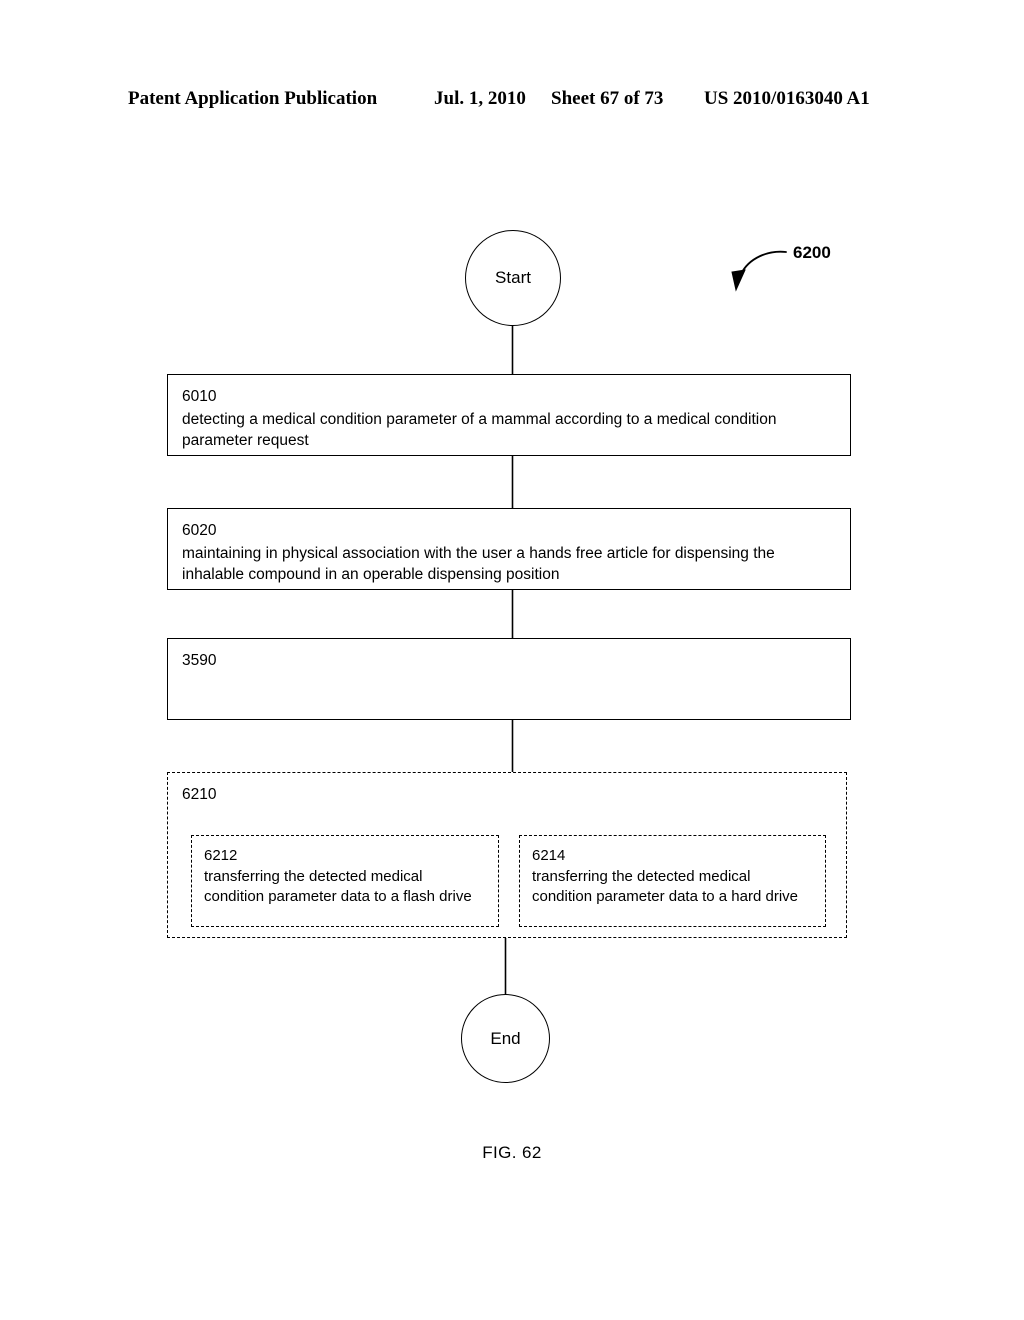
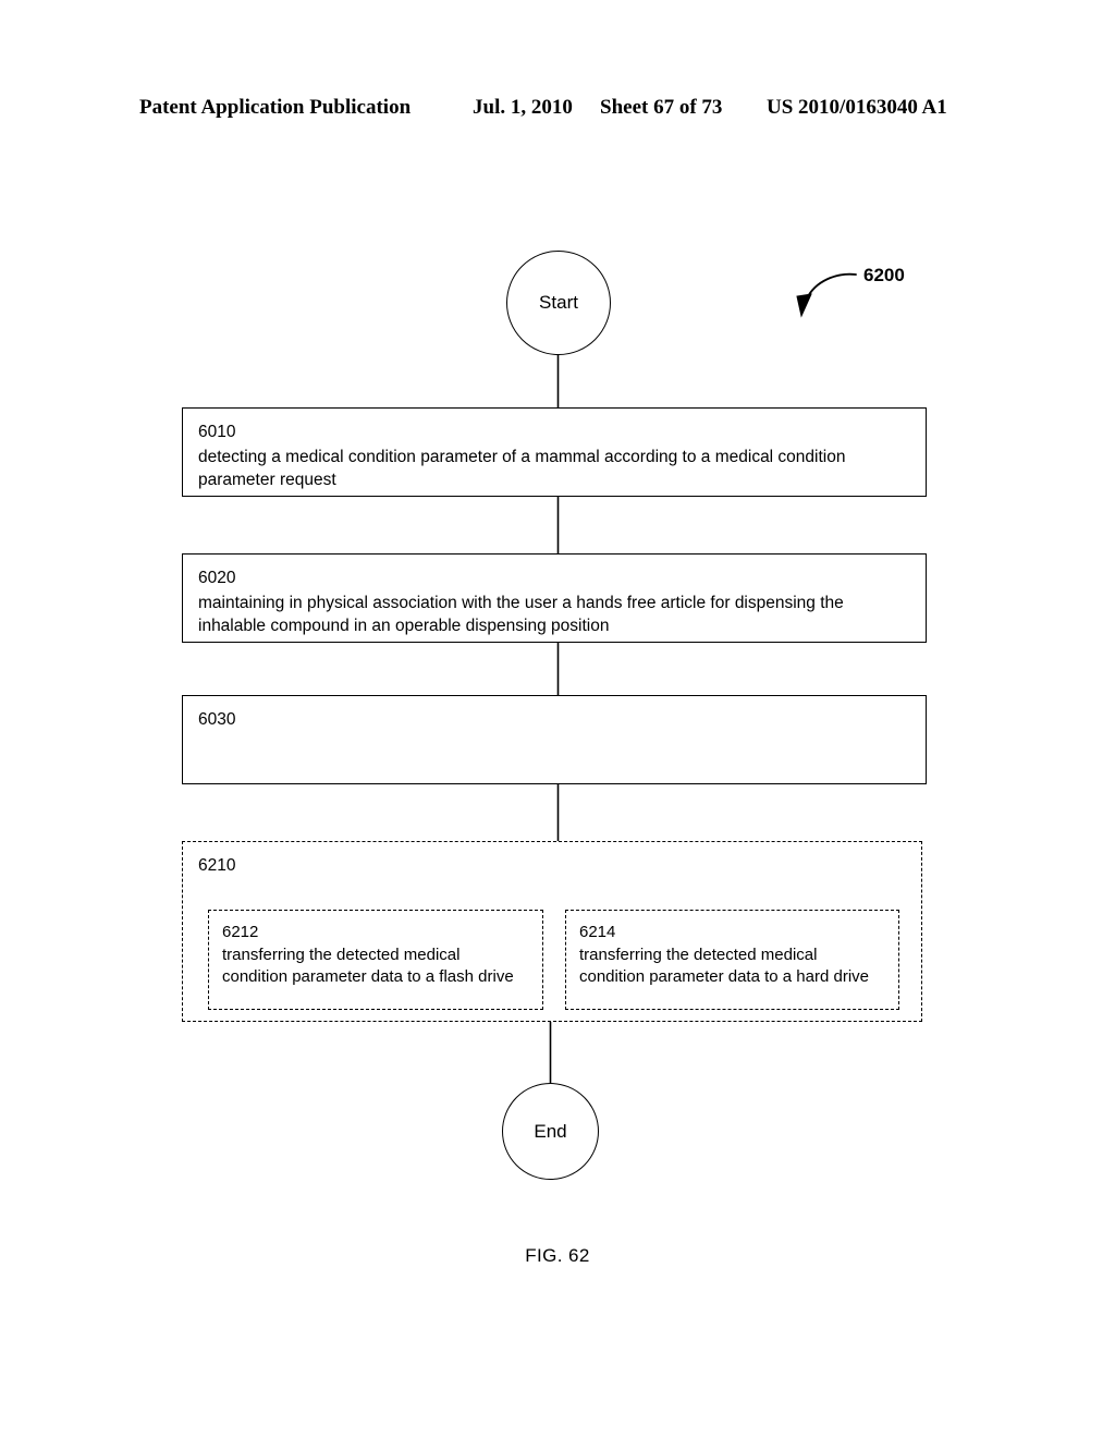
  Patent Application Publication
  Jul. 1, 2010
  Sheet 67 of 73
  US 2010/0163040 A1
  6200
  Start
  6010
  detecting a medical condition parameter of a mammal according to a medical condition parameter request
  6020
  maintaining in physical association with the user a hands free article for dispensing the inhalable compound in an operable dispensing position
- 3590
+ 6030
  6210
  6212
  transferring the detected medical condition parameter data to a flash drive
  6214
  transferring the detected medical condition parameter data to a hard drive
  End
  FIG. 62
